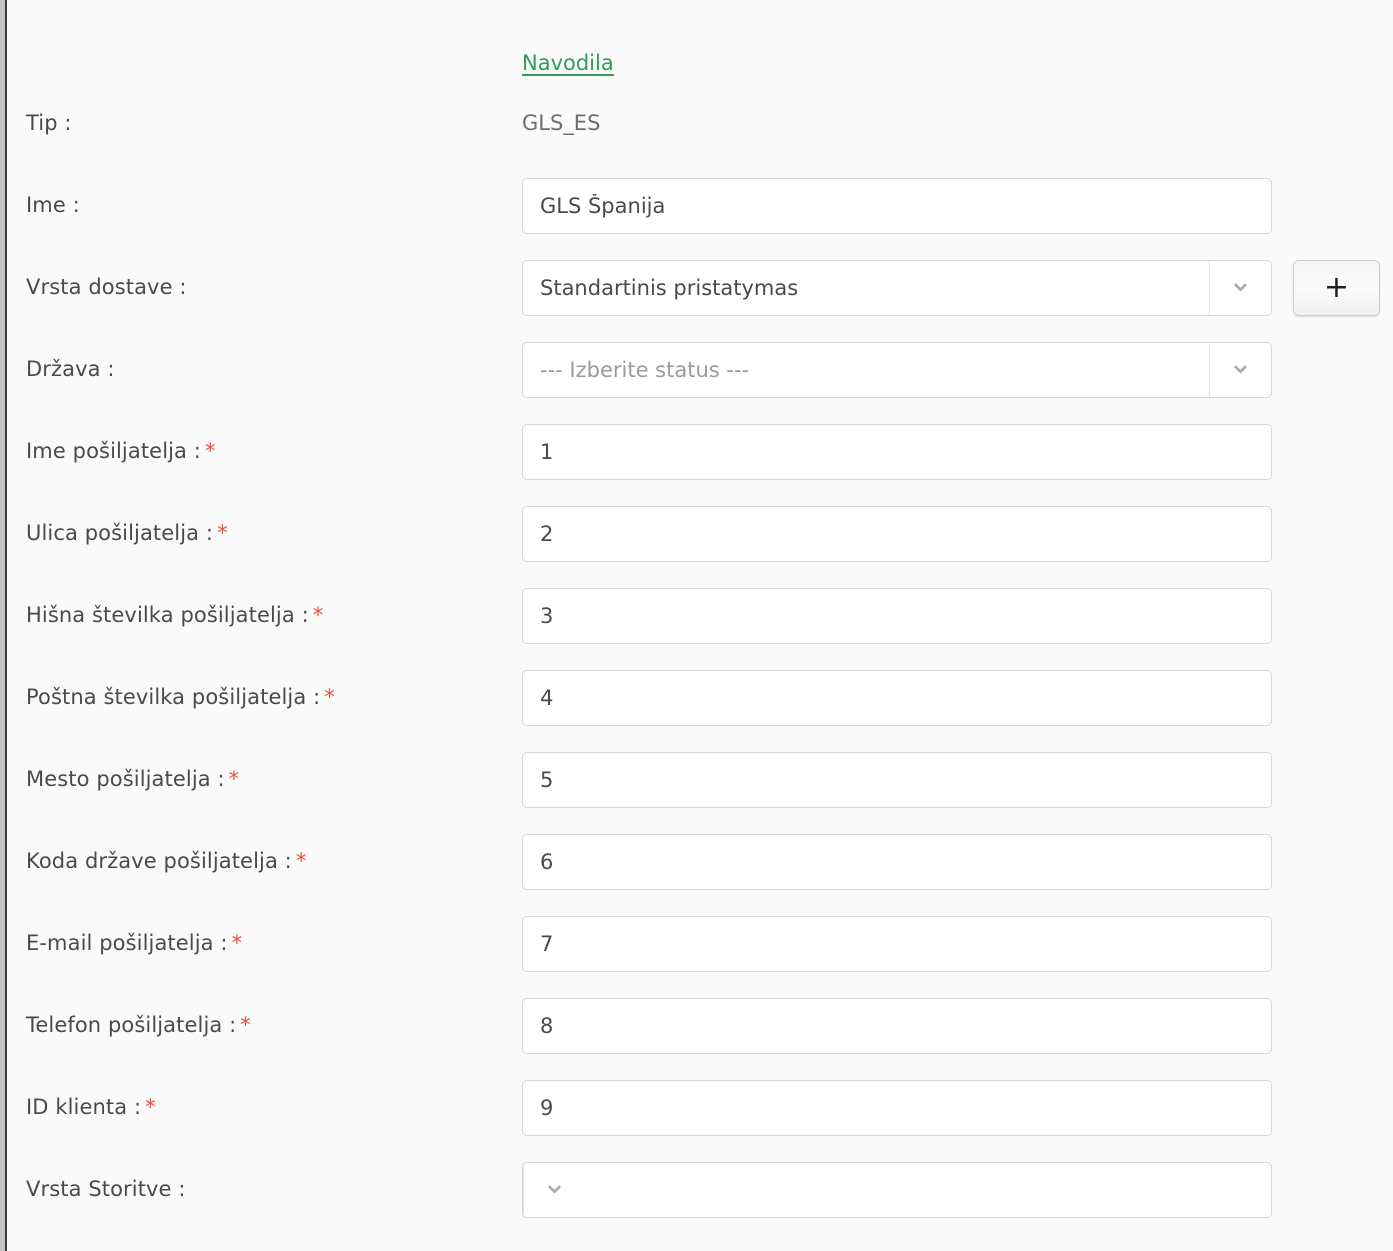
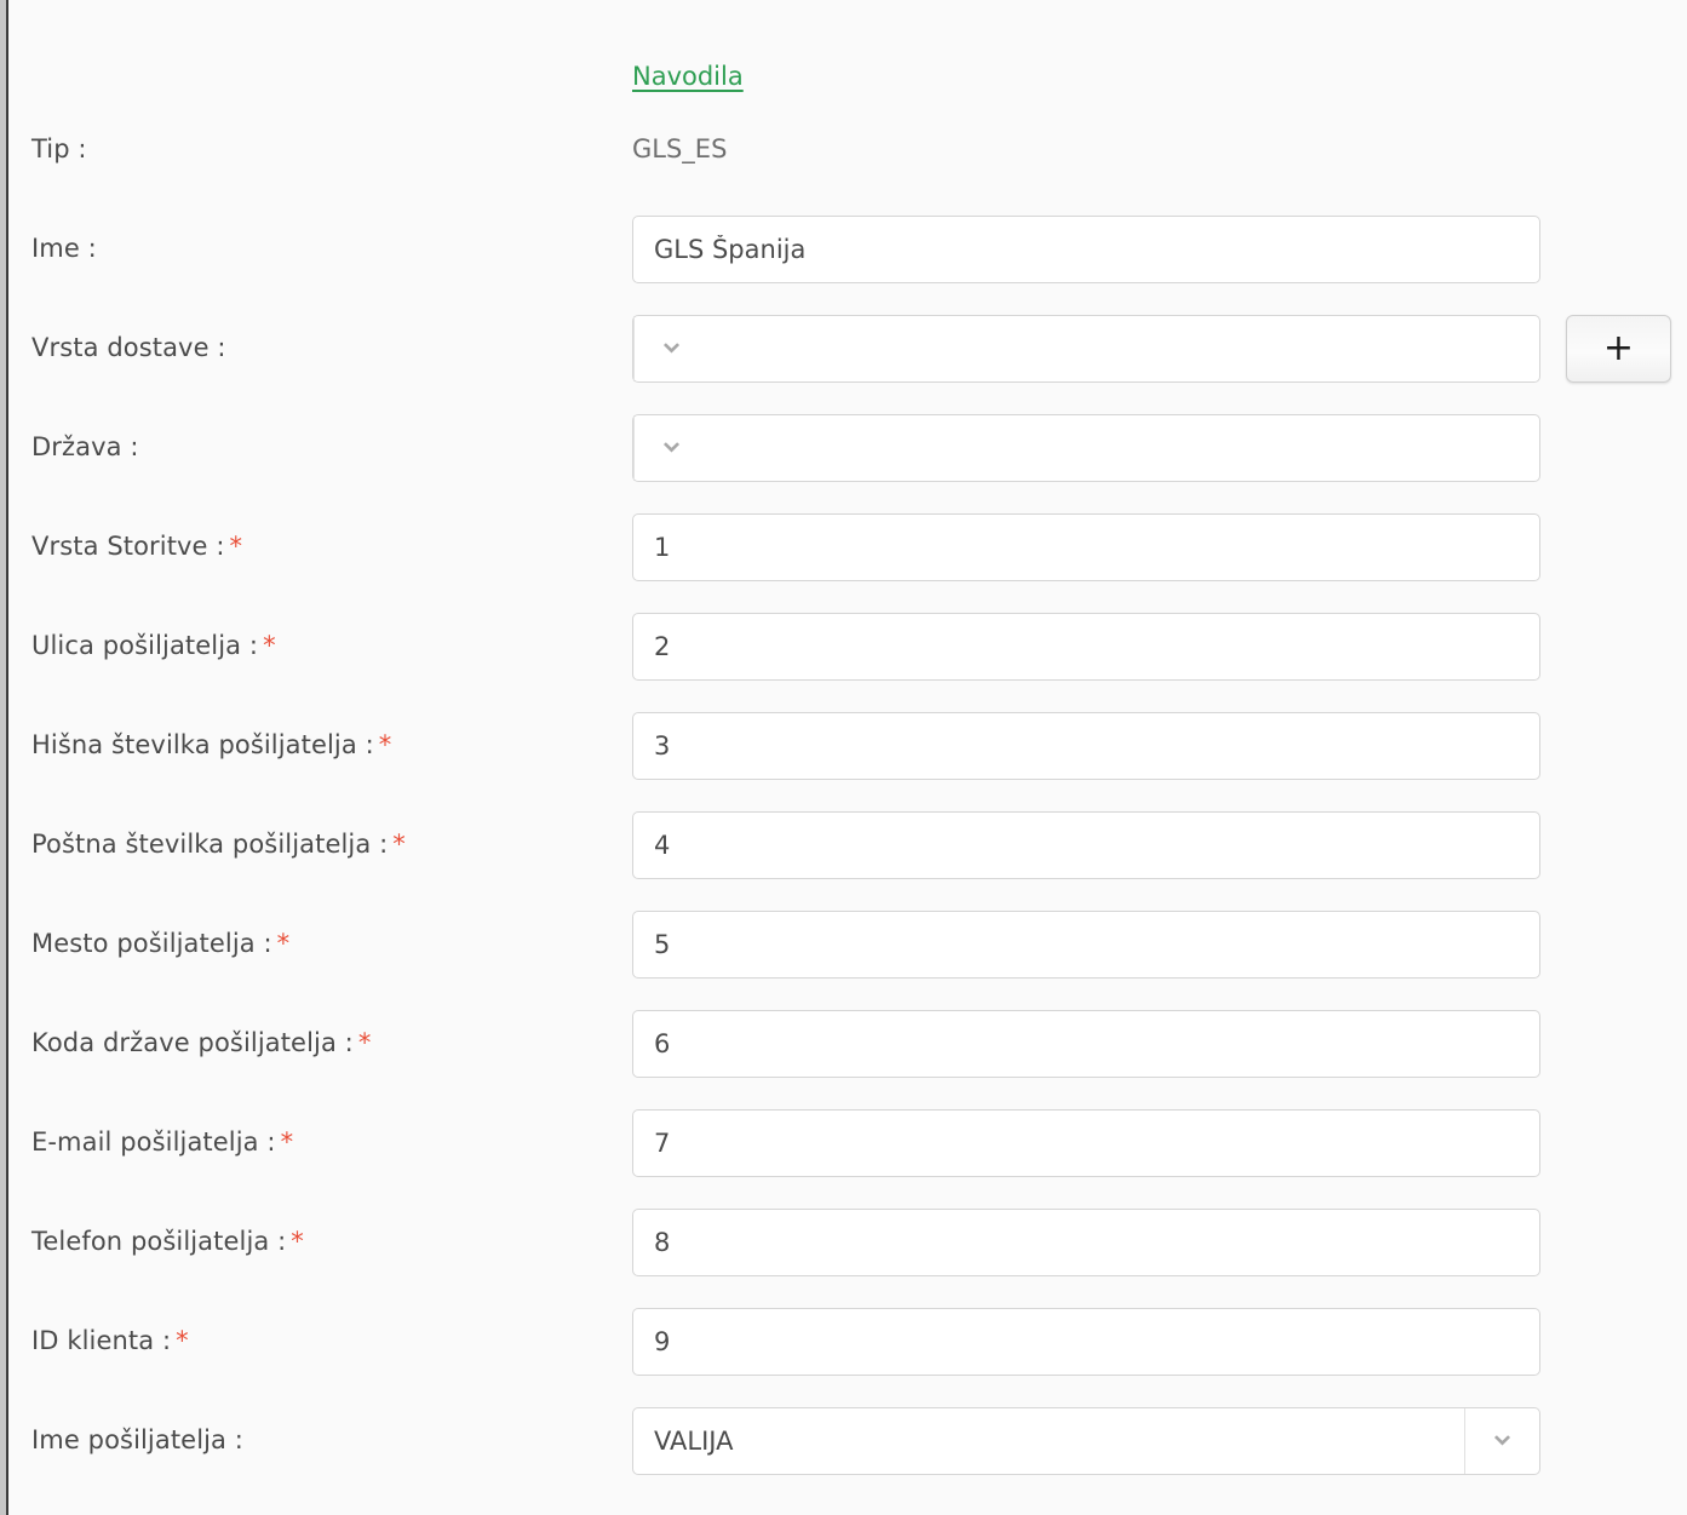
  Navodila
  Tip :
  GLS_ES
  Ime :
  GLS Španija
  Vrsta dostave :
- Standartinis pristatymas
  +
  Država :
- --- Izberite status ---
- Ime pošiljatelja : *
+ Vrsta Storitve : *
  1
  Ulica pošiljatelja : *
  2
  Hišna številka pošiljatelja : *
  3
  Poštna številka pošiljatelja : *
  4
  Mesto pošiljatelja : *
  5
  Koda države pošiljatelja : *
  6
  E-mail pošiljatelja : *
  7
  Telefon pošiljatelja : *
  8
  ID klienta : *
  9
- Vrsta Storitve :
+ Ime pošiljatelja :
+ VALIJA
